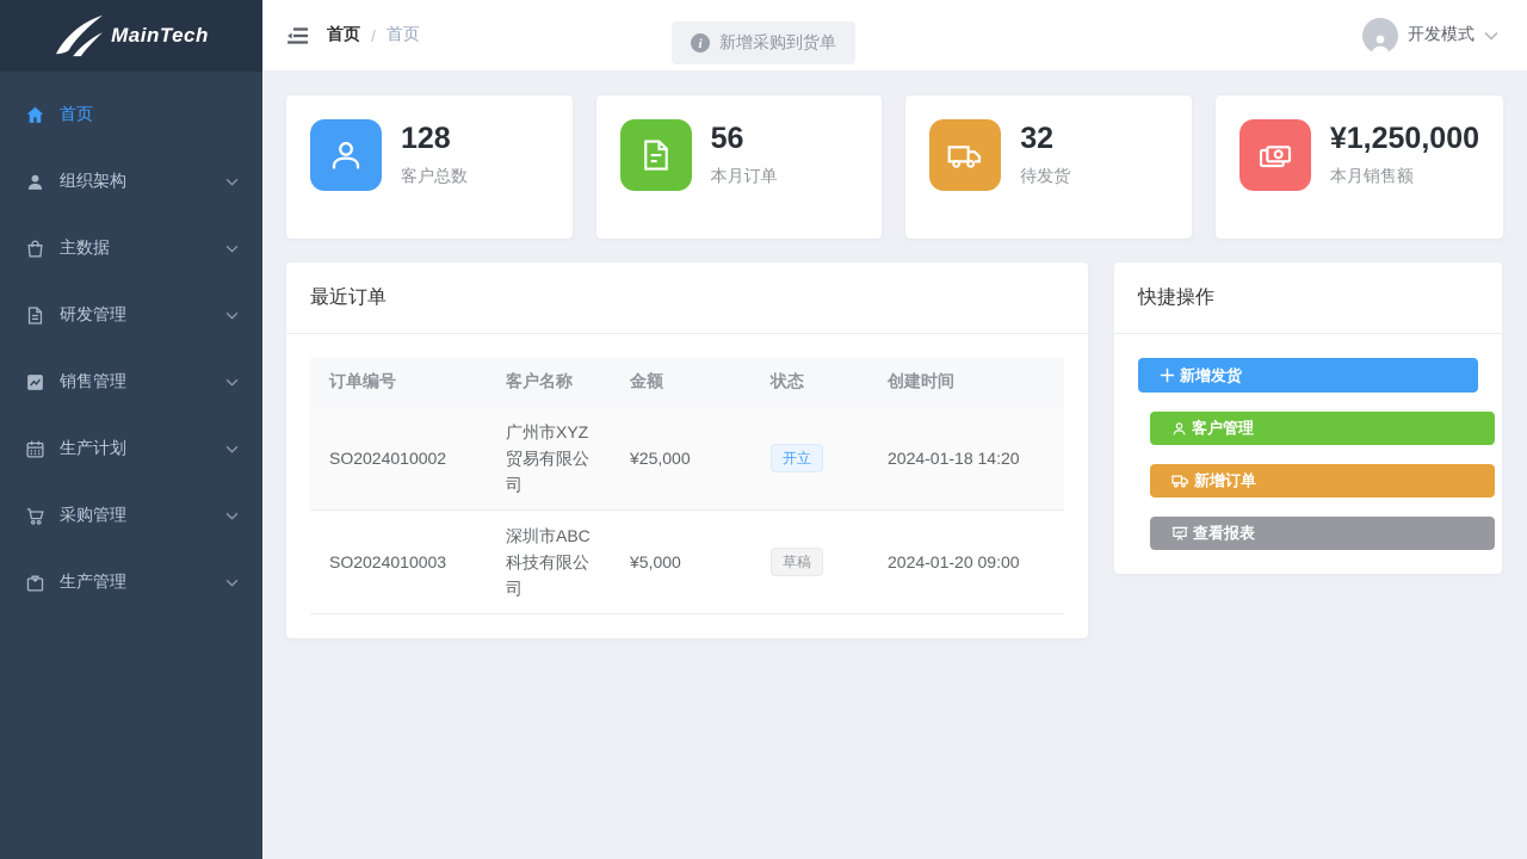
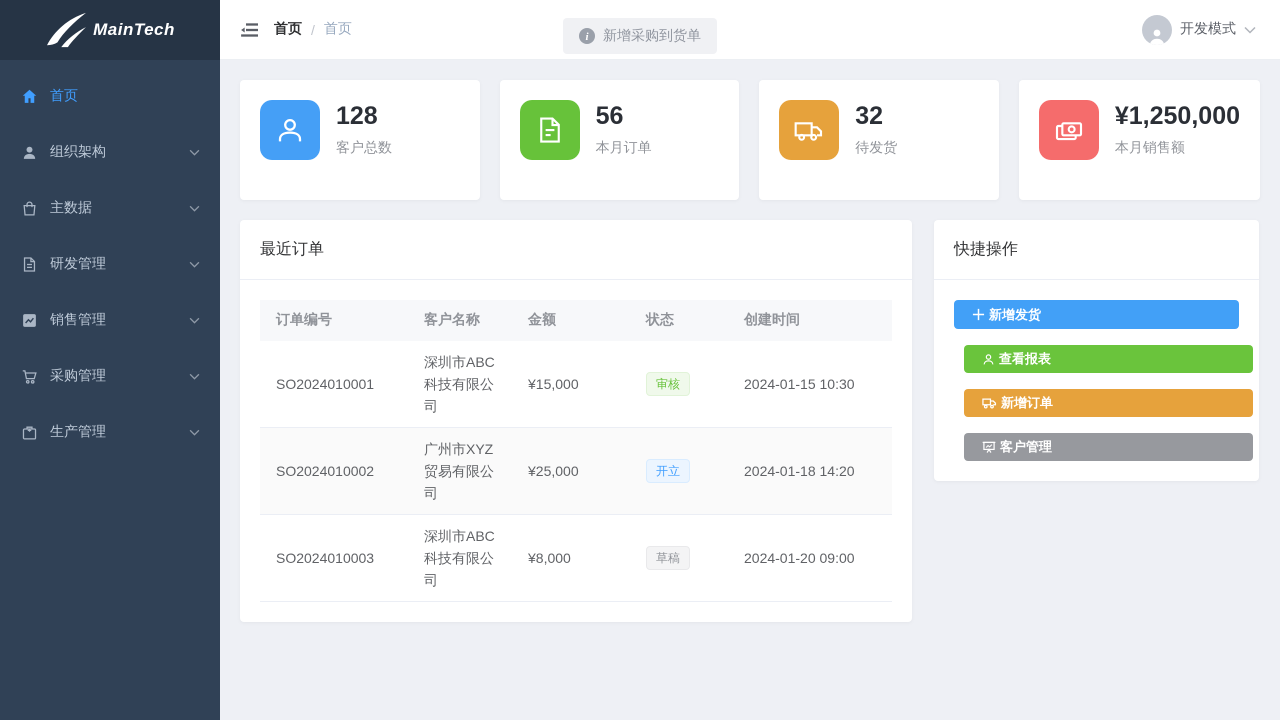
  MainTech
  首页
  组织架构
  主数据
  研发管理
  销售管理
- 生产计划
  采购管理
  生产管理
  首页
  /
  首页
  i
  新增采购到货单
  开发模式
  128
  客户总数
  56
  本月订单
  32
  待发货
  ¥1,250,000
  本月销售额
  最近订单
  订单编号	客户名称	金额	状态	创建时间
+ SO2024010001	深圳市ABC科技有限公司	¥15,000	审核	2024-01-15 10:30
  SO2024010002	广州市XYZ贸易有限公司	¥25,000	开立	2024-01-18 14:20
- SO2024010003	深圳市ABC科技有限公司	¥5,000	草稿	2024-01-20 09:00
+ SO2024010003	深圳市ABC科技有限公司	¥8,000	草稿	2024-01-20 09:00
  快捷操作
  新增发货
- 客户管理
+ 查看报表
  新增订单
- 查看报表
+ 客户管理
